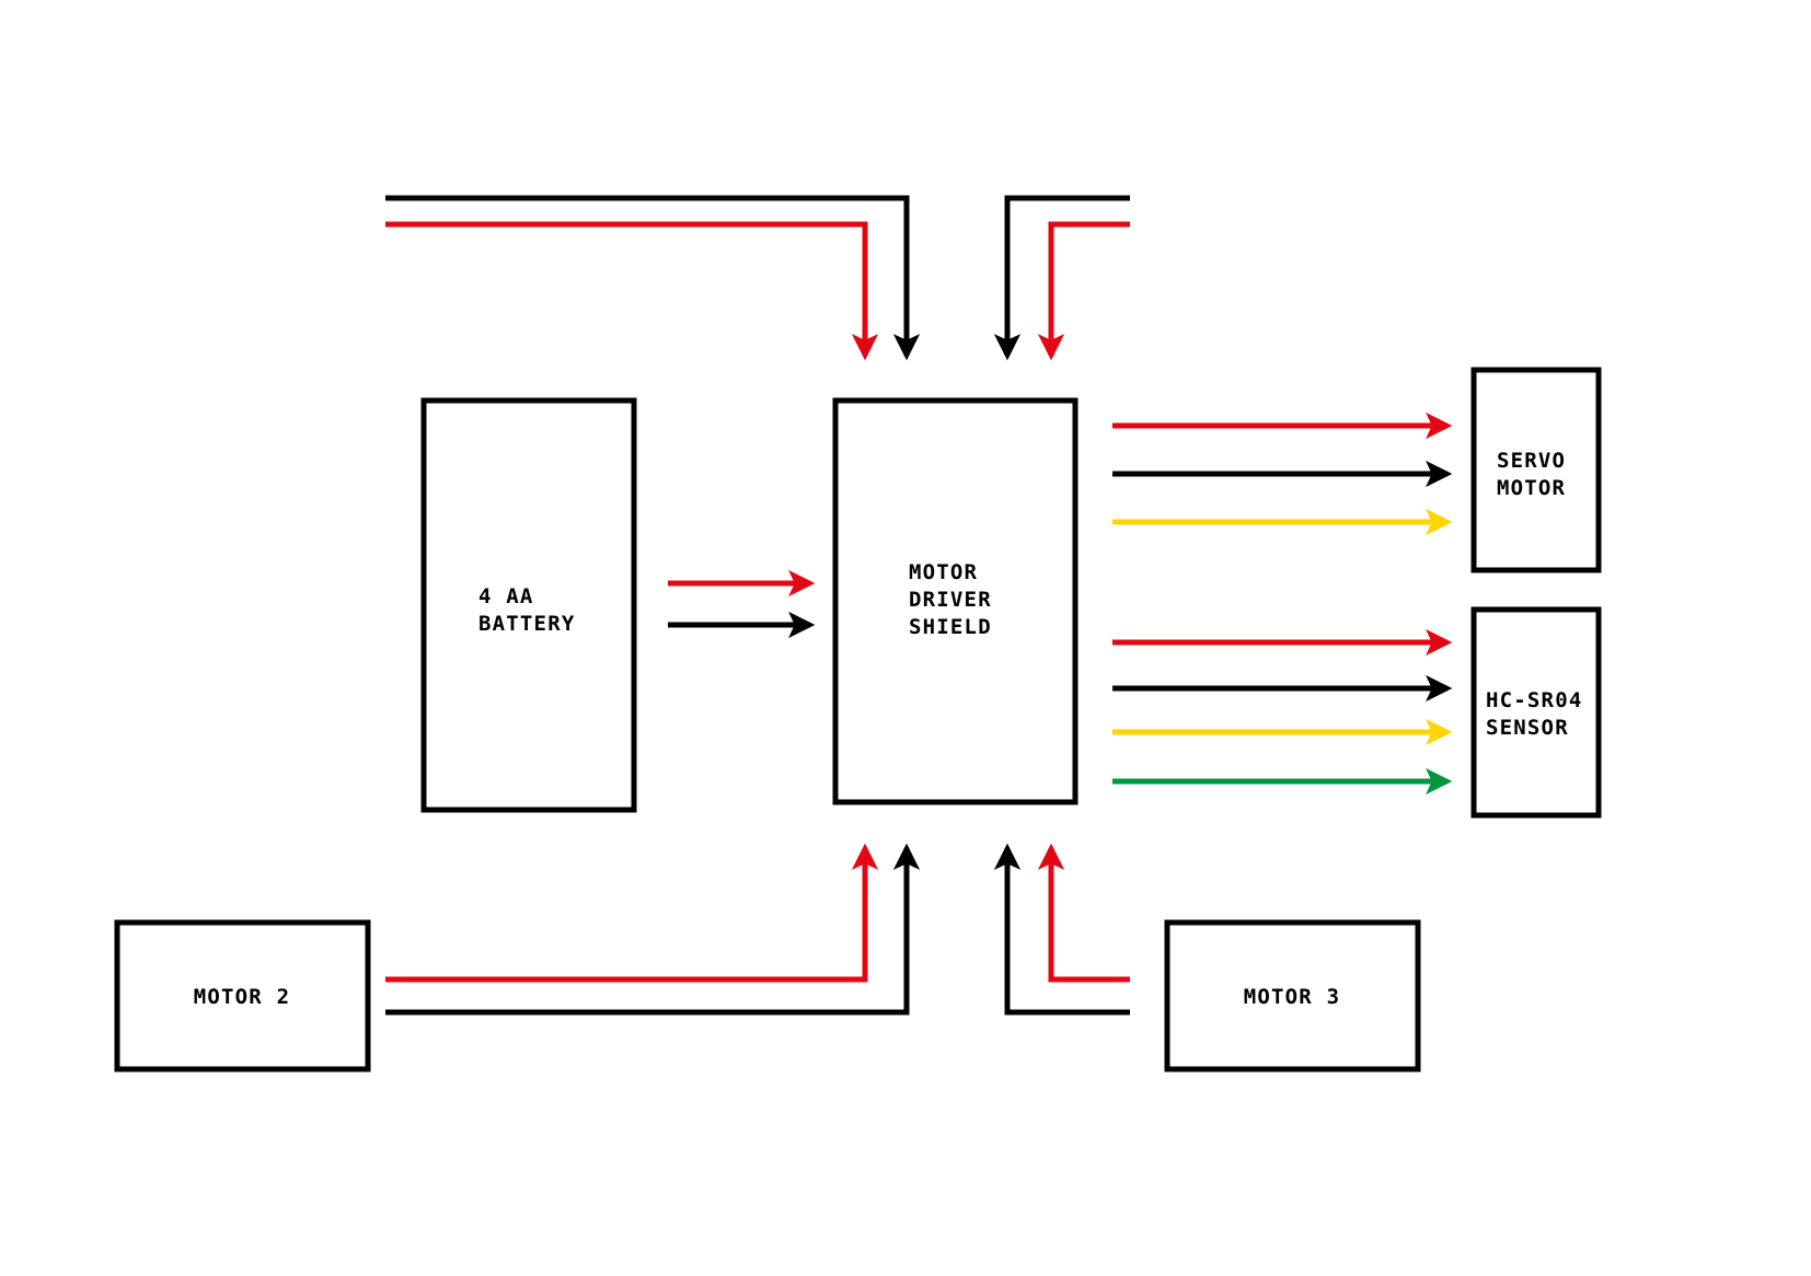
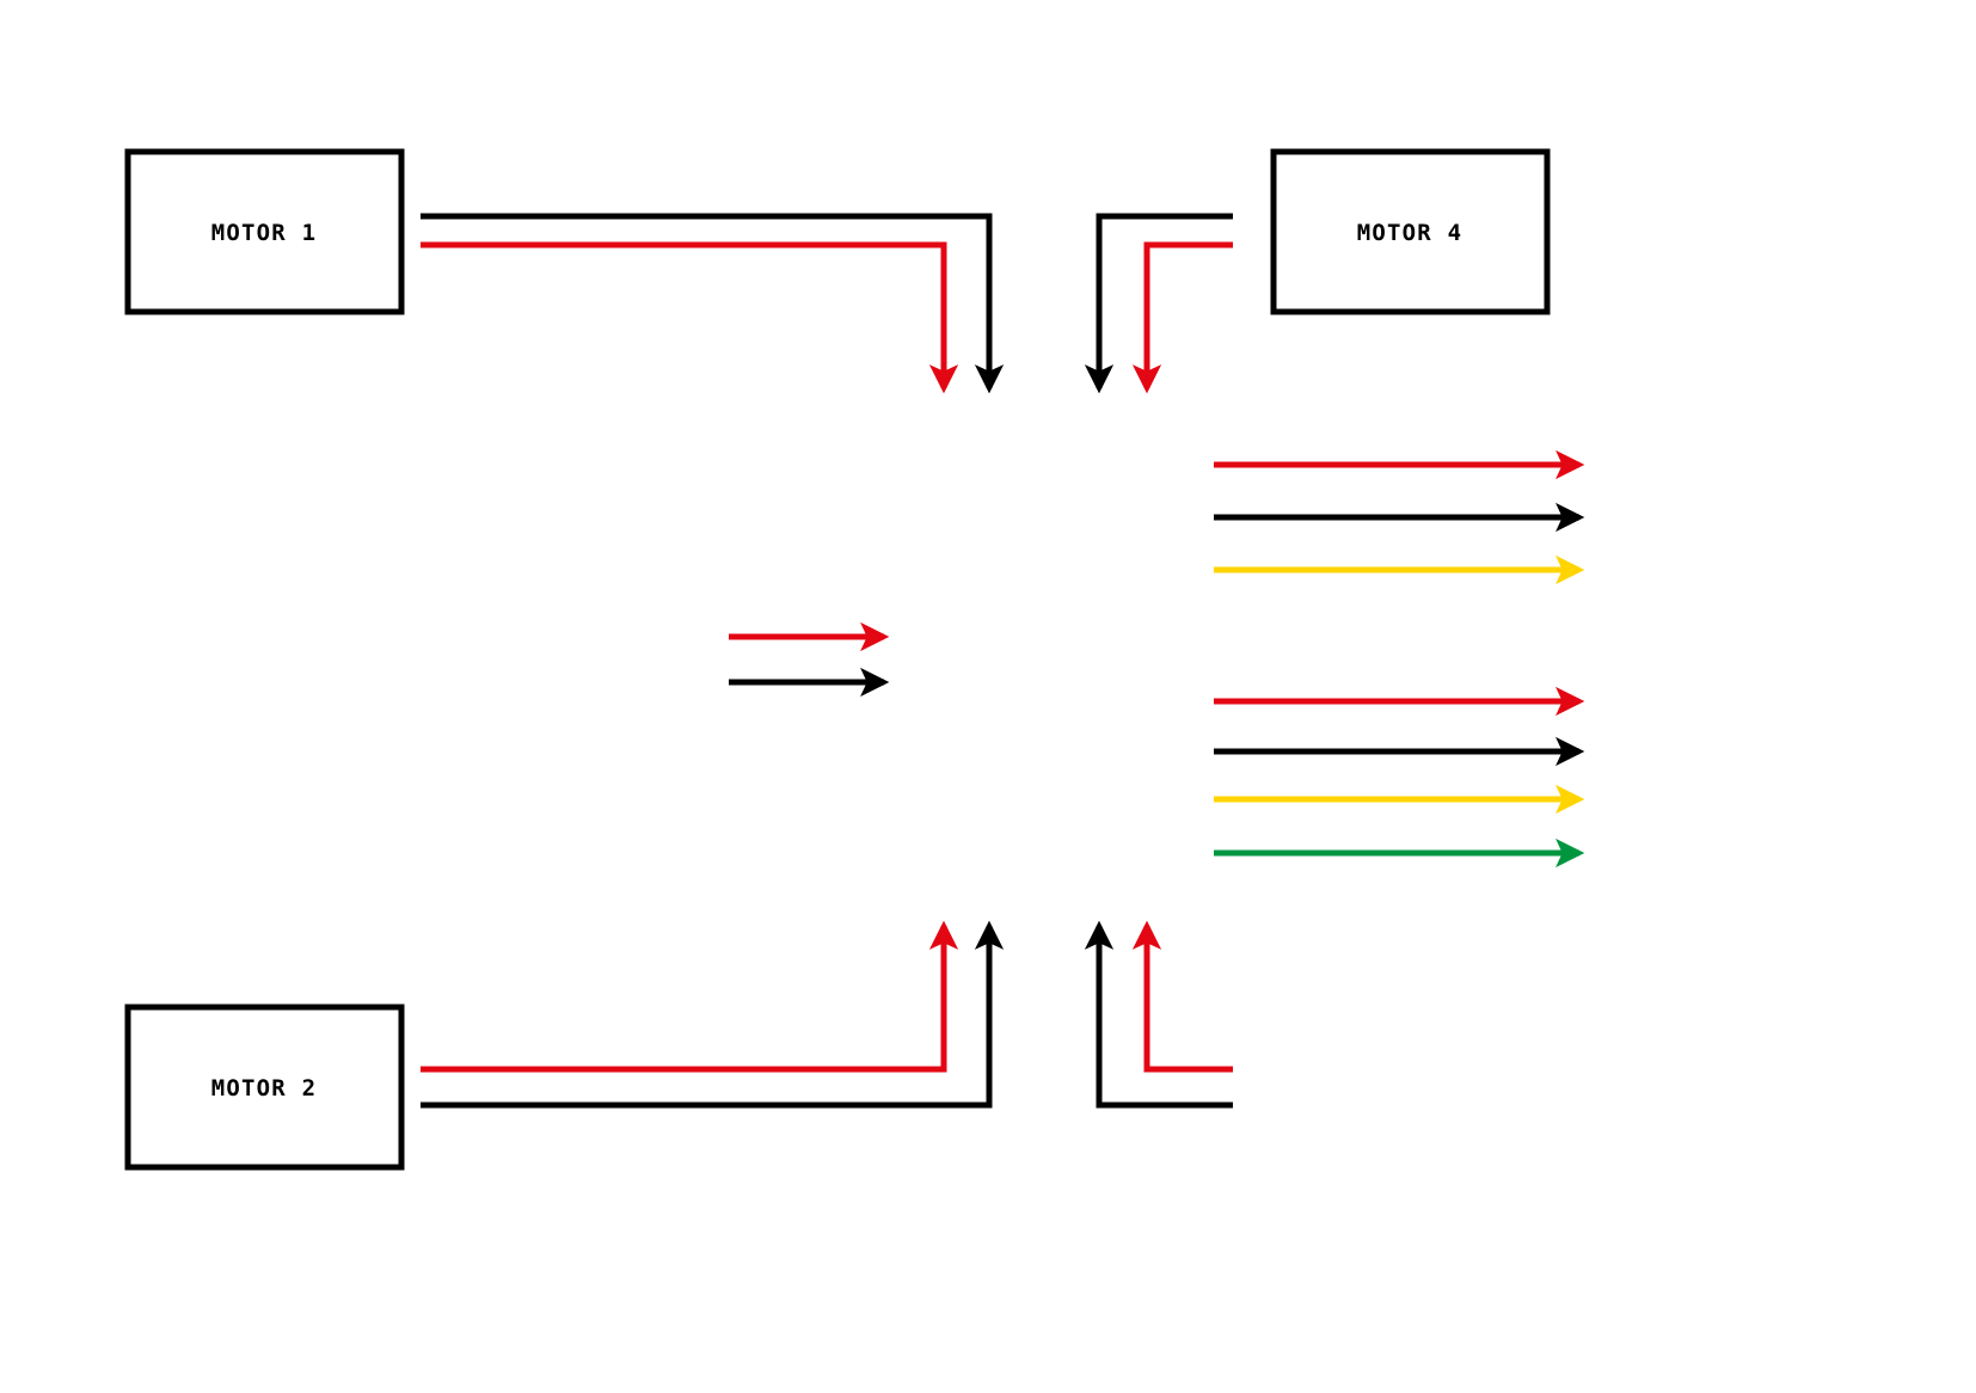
+ MOTOR 1
+ MOTOR 4
  MOTOR 2
- MOTOR 3
- 4 AA BATTERY
- MOTOR DRIVER SHIELD
- SERVO MOTOR
- HC-SR04 SENSOR
